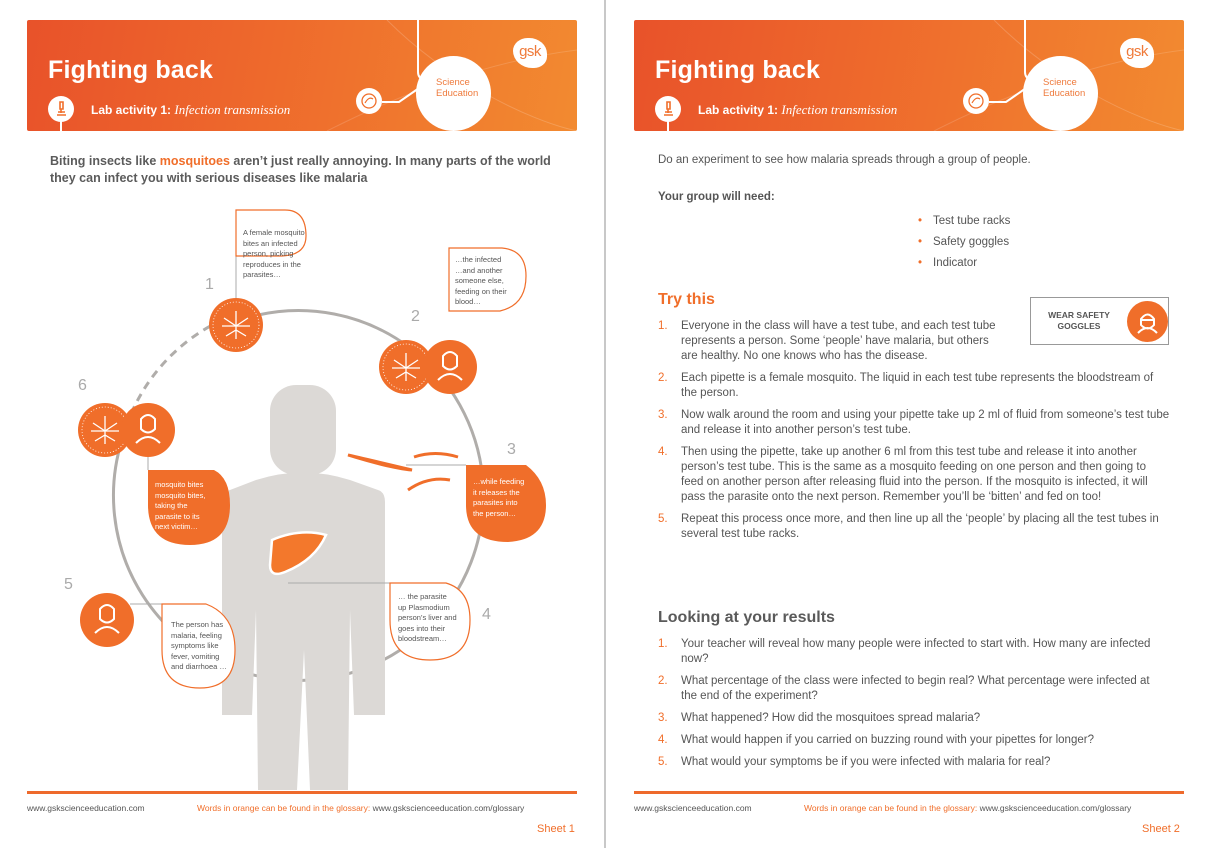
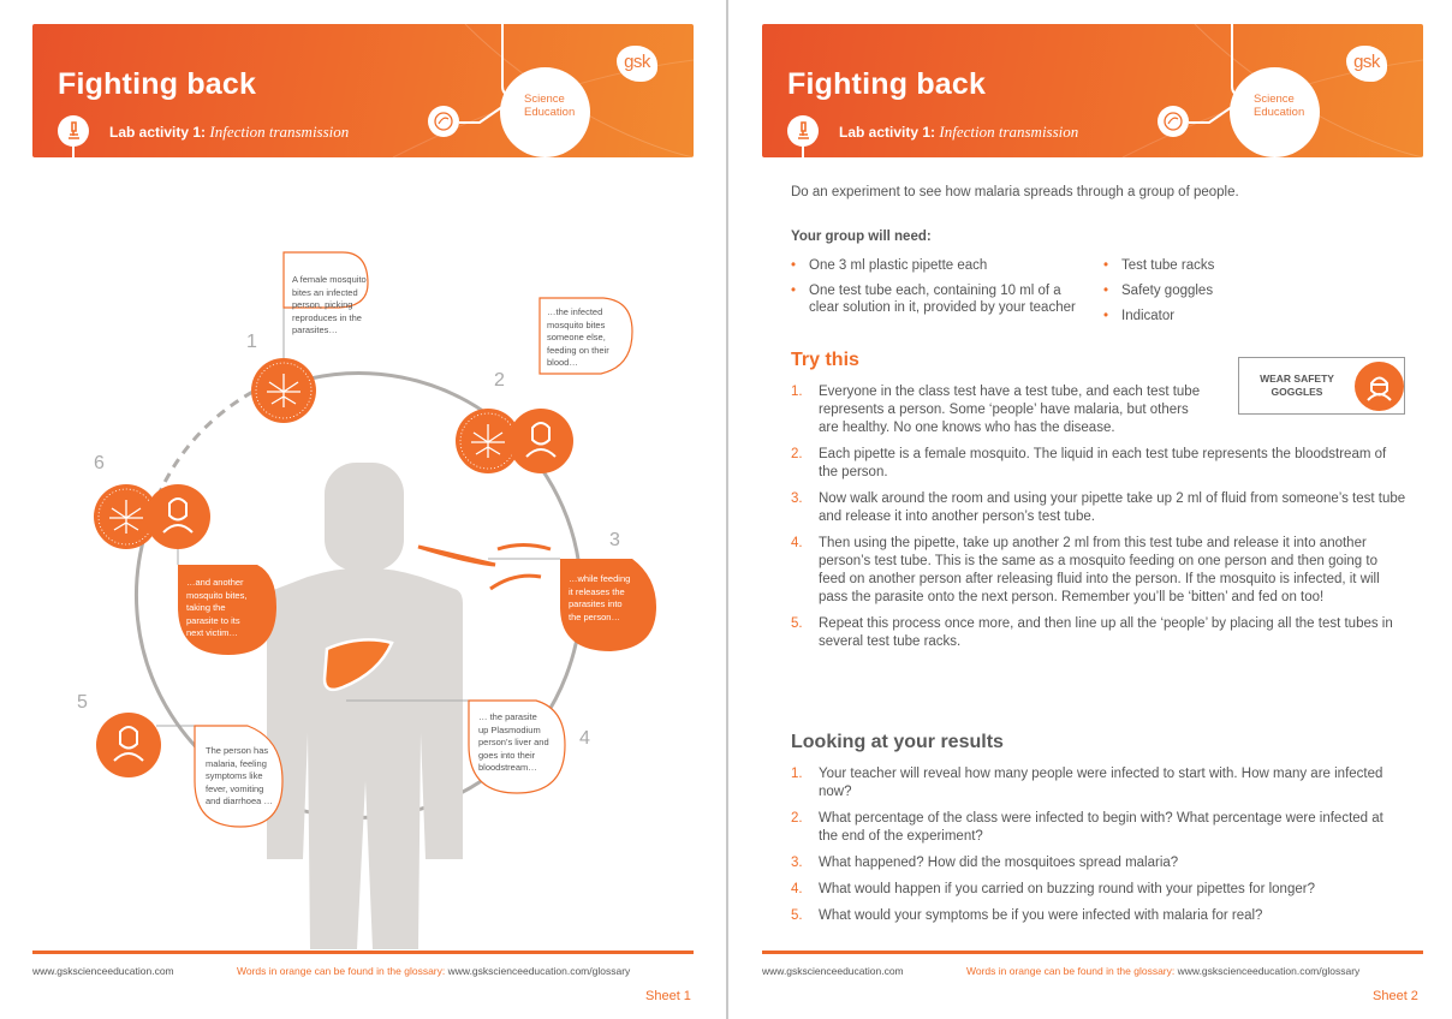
  Fighting back
  Lab activity 1: Infection transmission
  Science
  Education
  gsk
- Biting insects like mosquitoes aren’t just really annoying. In many parts of the world they can infect you with serious diseases like malaria
  1
  2
  3
  4
  5
  6
  A female mosquito
  bites an infected
  person, picking
  reproduces in the
  parasites…
  …the infected
- …and another
+ mosquito bites
  someone else,
  feeding on their
  blood…
  …while feeding
  it releases the
  parasites into
  the person…
  … the parasite
  up Plasmodium
  person’s liver and
  goes into their
  bloodstream…
  The person has
  malaria, feeling
  symptoms like
  fever, vomiting
  and diarrhoea …
- mosquito bites
+ …and another
  mosquito bites,
  taking the
  parasite to its
  next victim…
  www.gskscienceeducation.com
  Words in orange can be found in the glossary: www.gskscienceeducation.com/glossary
  Sheet 1
  Fighting back
  Lab activity 1: Infection transmission
  Science
  Education
  gsk
  Do an experiment to see how malaria spreads through a group of people.
  Your group will need:
+ One 3 ml plastic pipette each
+ One test tube each, containing 10 ml of a clear solution in it, provided by your teacher
  Test tube racks
  Safety goggles
  Indicator
  Try this
  WEAR SAFETY GOGGLES
  1.
- Everyone in the class will have a test tube, and each test tube represents a person. Some ‘people’ have malaria, but others are healthy. No one knows who has the disease.
+ Everyone in the class test have a test tube, and each test tube represents a person. Some ‘people’ have malaria, but others are healthy. No one knows who has the disease.
  2.
  Each pipette is a female mosquito. The liquid in each test tube represents the bloodstream of the person.
  3.
  Now walk around the room and using your pipette take up 2 ml of fluid from someone’s test tube and release it into another person’s test tube.
  4.
- Then using the pipette, take up another 6 ml from this test tube and release it into another person’s test tube. This is the same as a mosquito feeding on one person and then going to feed on another person after releasing fluid into the person. If the mosquito is infected, it will pass the parasite onto the next person. Remember you’ll be ‘bitten’ and fed on too!
+ Then using the pipette, take up another 2 ml from this test tube and release it into another person’s test tube. This is the same as a mosquito feeding on one person and then going to feed on another person after releasing fluid into the person. If the mosquito is infected, it will pass the parasite onto the next person. Remember you’ll be ‘bitten’ and fed on too!
  5.
  Repeat this process once more, and then line up all the ‘people’ by placing all the test tubes in several test tube racks.
  Looking at your results
  1.
  Your teacher will reveal how many people were infected to start with. How many are infected now?
  2.
- What percentage of the class were infected to begin real? What percentage were infected at the end of the experiment?
+ What percentage of the class were infected to begin with? What percentage were infected at the end of the experiment?
  3.
  What happened? How did the mosquitoes spread malaria?
  4.
  What would happen if you carried on buzzing round with your pipettes for longer?
  5.
  What would your symptoms be if you were infected with malaria for real?
  www.gskscienceeducation.com
  Words in orange can be found in the glossary: www.gskscienceeducation.com/glossary
  Sheet 2
